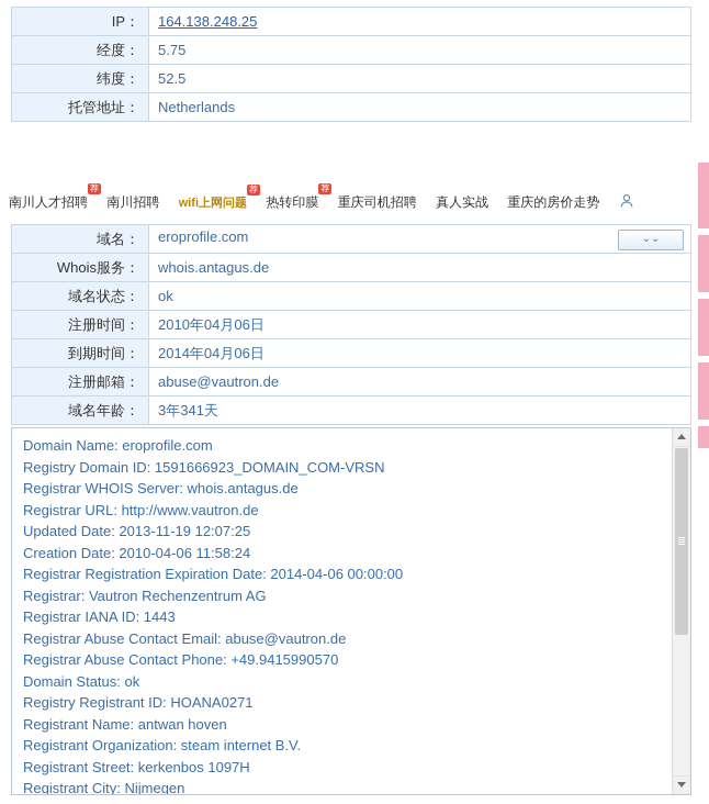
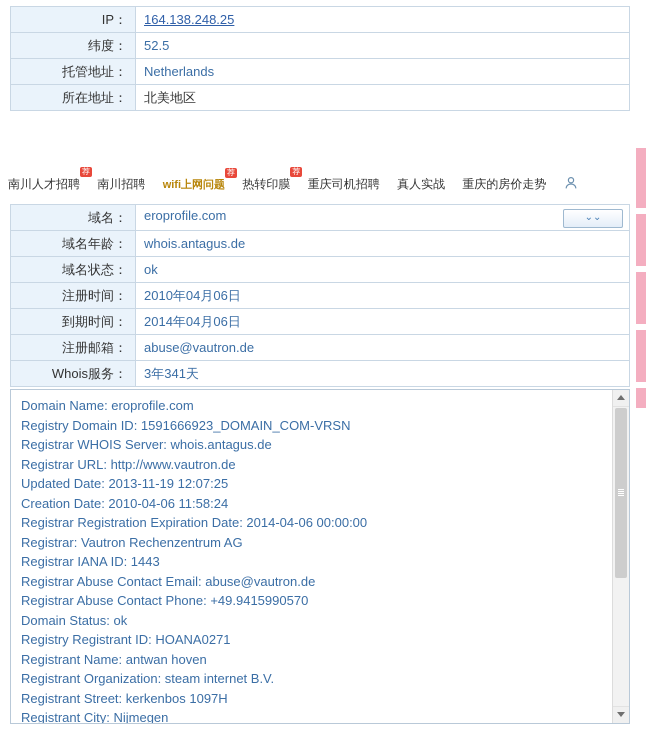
  IP：	164.138.248.25
- 经度：	5.75
  纬度：	52.5
  托管地址：	Netherlands
+ 所在地址：	北美地区
  南川人才招聘
  荐
  南川招聘 wifi上网问题
  荐
  热转印膜
  荐
  重庆司机招聘 真人实战 重庆的房价走势
  域名：	⌄⌄ eroprofile.com
- Whois服务：	whois.antagus.de
+ 域名年龄：	whois.antagus.de
  域名状态：	ok
  注册时间：	2010年04月06日
  到期时间：	2014年04月06日
  注册邮箱：	abuse@vautron.de
- 域名年龄：	3年341天
+ Whois服务：	3年341天
  Domain Name: eroprofile.com
  Registry Domain ID: 1591666923_DOMAIN_COM-VRSN
  Registrar WHOIS Server: whois.antagus.de
  Registrar URL: http://www.vautron.de
  Updated Date: 2013-11-19 12:07:25
  Creation Date: 2010-04-06 11:58:24
  Registrar Registration Expiration Date: 2014-04-06 00:00:00
  Registrar: Vautron Rechenzentrum AG
  Registrar IANA ID: 1443
  Registrar Abuse Contact Email: abuse@vautron.de
  Registrar Abuse Contact Phone: +49.9415990570
  Domain Status: ok
  Registry Registrant ID: HOANA0271
  Registrant Name: antwan hoven
  Registrant Organization: steam internet B.V.
  Registrant Street: kerkenbos 1097H
  Registrant City: Nijmegen
